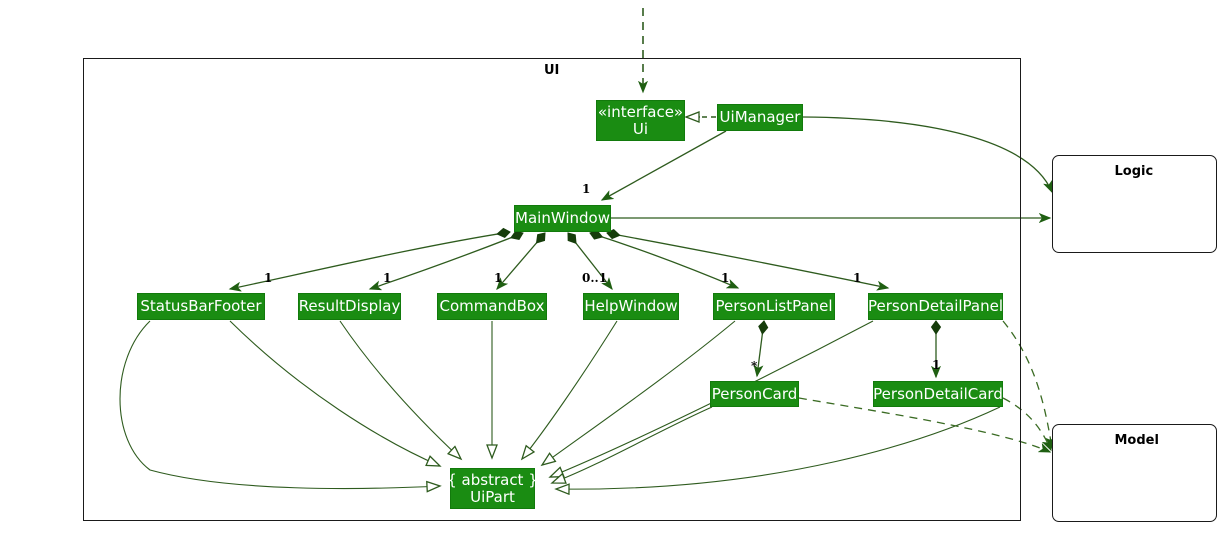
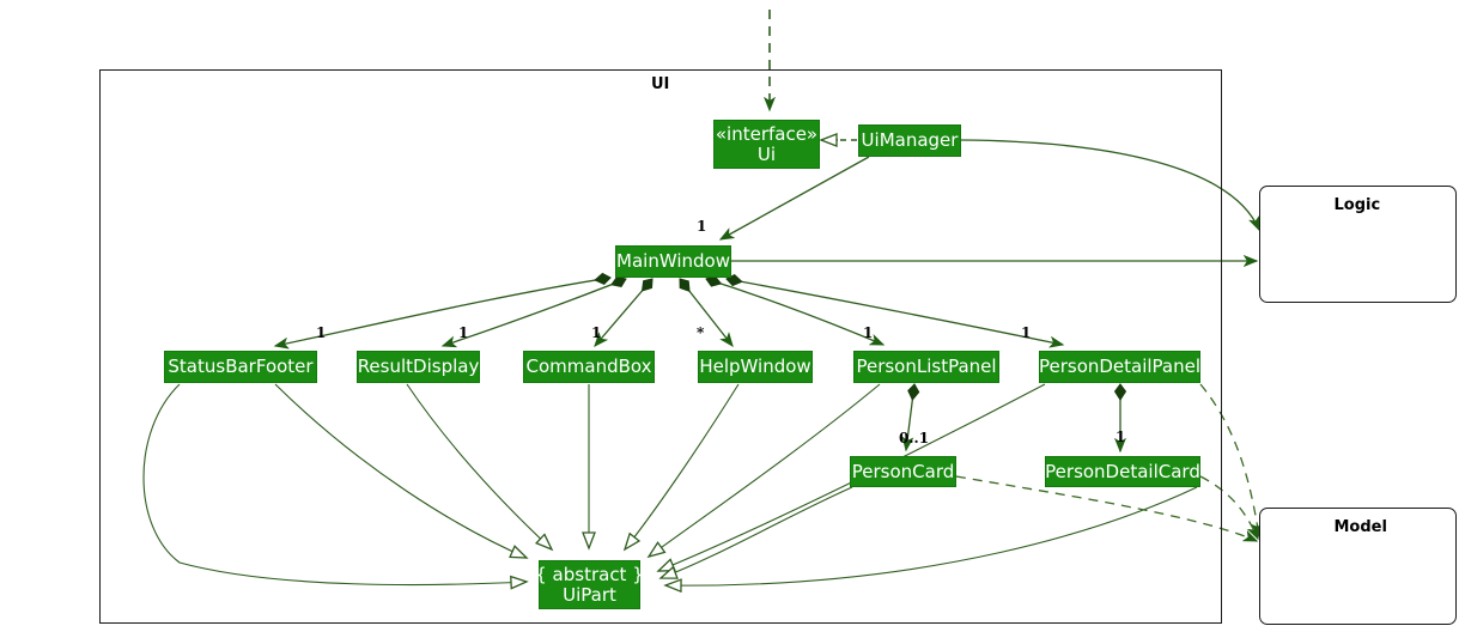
  UI
  Logic
  Model
  «interface»
  Ui
  UiManager
  MainWindow
  StatusBarFooter
  ResultDisplay
  CommandBox
  HelpWindow
  PersonListPanel
  PersonDetailPanel
  PersonCard
  PersonDetailCard
  { abstract }
  UiPart
  1
  1
  1
  1
- 0..1
+ *
  1
  1
- *
+ 0..1
  1
